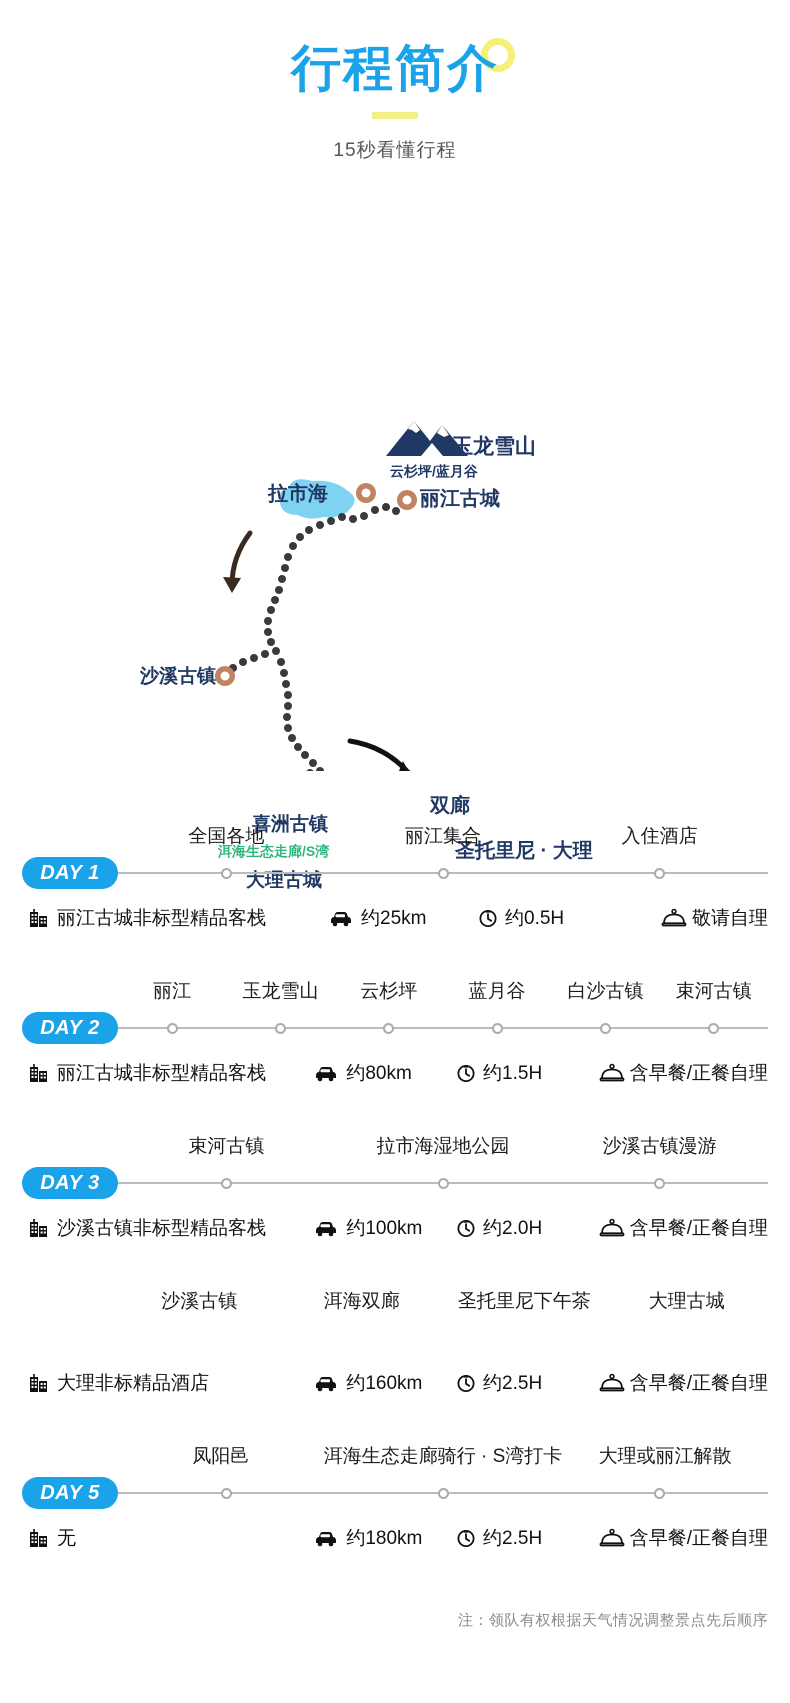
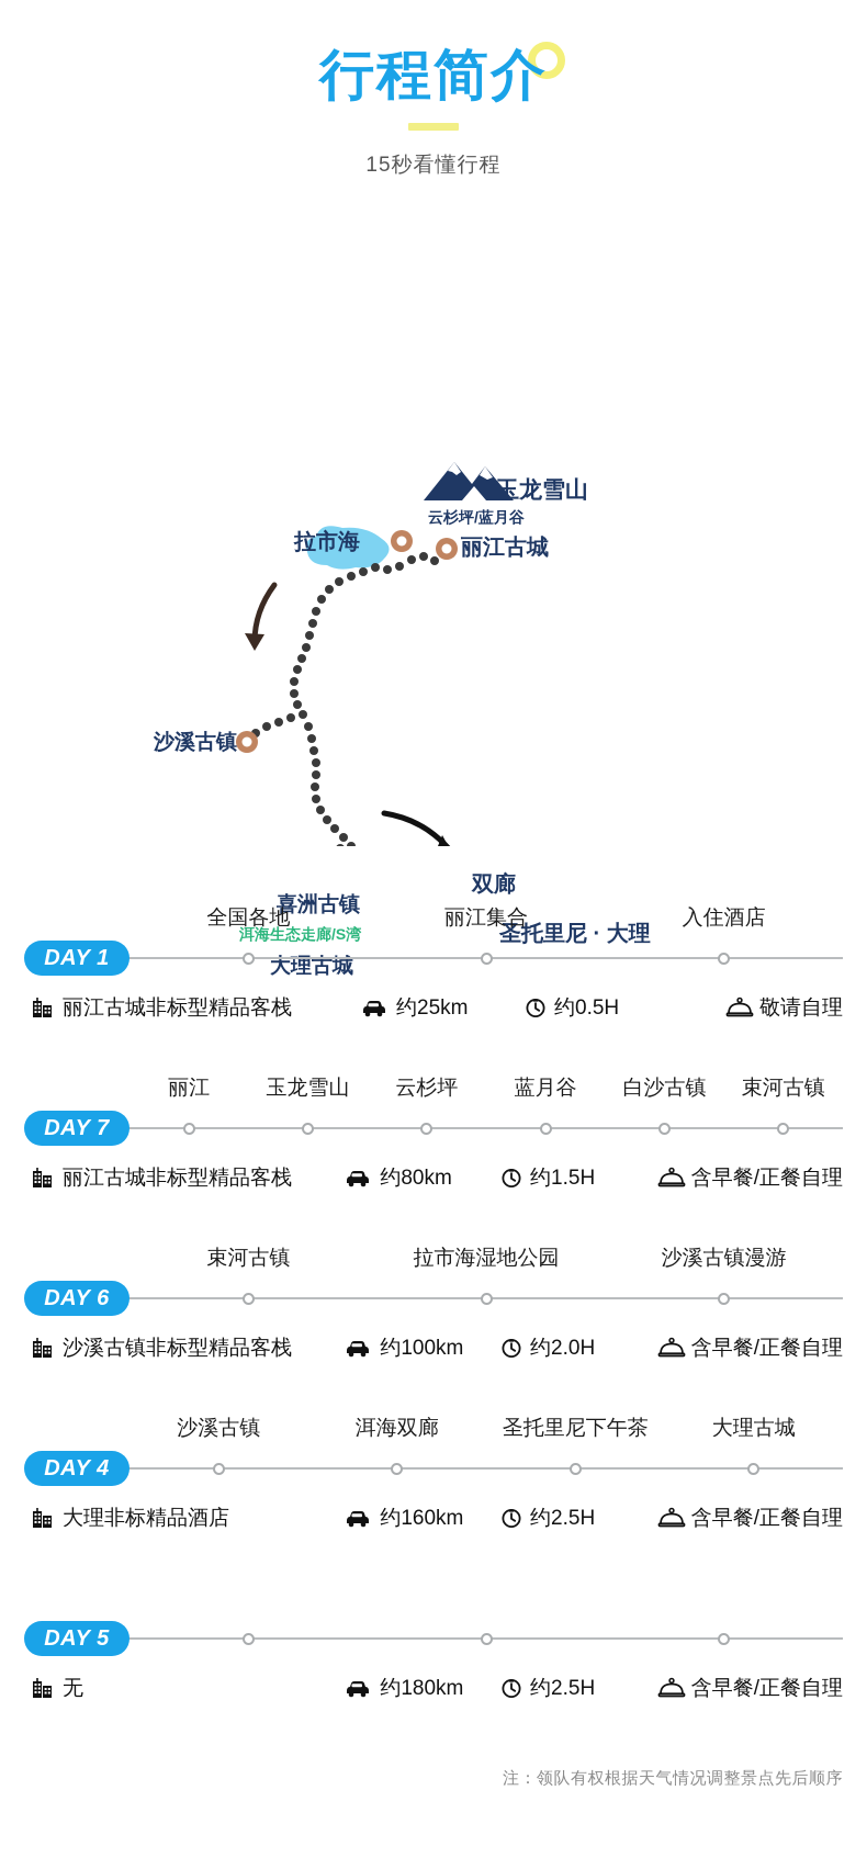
  行程简介
  15秒看懂行程
  玉龙雪山
  云杉坪/蓝月谷
  拉市海
  丽江古城
  沙溪古镇
  喜洲古镇
  洱海生态走廊/S湾
  大理古城
  双廊
  圣托里尼 · 大理
  全国各地
  丽江集合
  入住酒店
  DAY 1
  丽江古城非标型精品客栈
  约25km
  约0.5H
  敬请自理
  丽江
  玉龙雪山
  云杉坪
  蓝月谷
  白沙古镇
  束河古镇
- DAY 2
+ DAY 7
  丽江古城非标型精品客栈
  约80km
  约1.5H
  含早餐/正餐自理
  束河古镇
  拉市海湿地公园
  沙溪古镇漫游
- DAY 3
+ DAY 6
  沙溪古镇非标型精品客栈
  约100km
  约2.0H
  含早餐/正餐自理
  沙溪古镇
  洱海双廊
  圣托里尼下午茶
  大理古城
+ DAY 4
  大理非标精品酒店
  约160km
  约2.5H
  含早餐/正餐自理
- 凤阳邑
- 洱海生态走廊骑行 · S湾打卡
- 大理或丽江解散
  DAY 5
  无
  约180km
  约2.5H
  含早餐/正餐自理
  注：领队有权根据天气情况调整景点先后顺序
